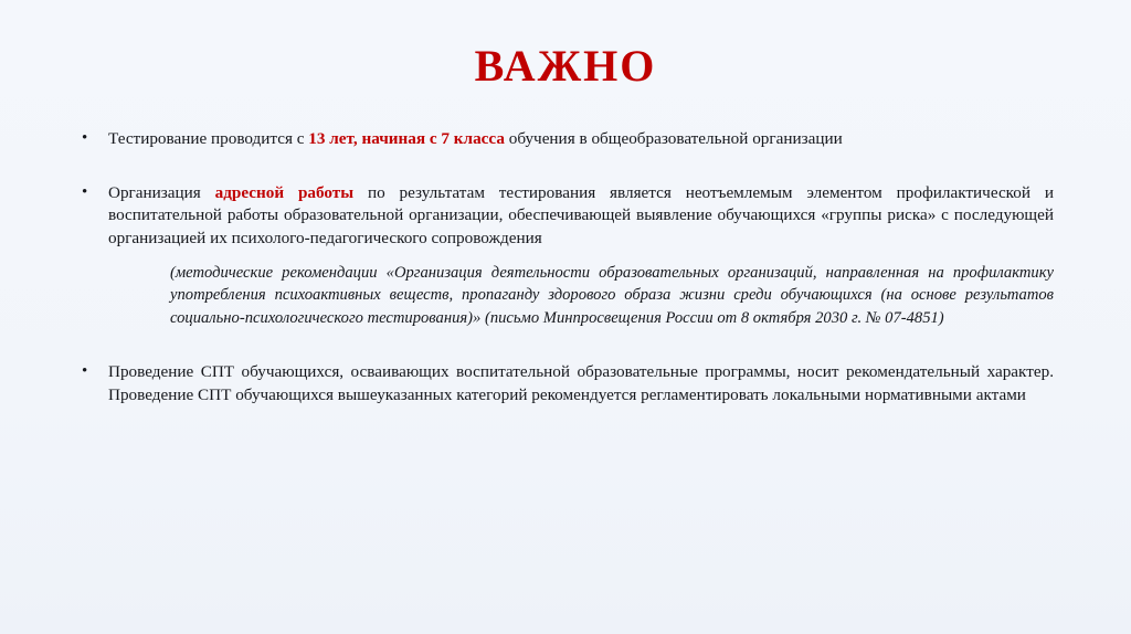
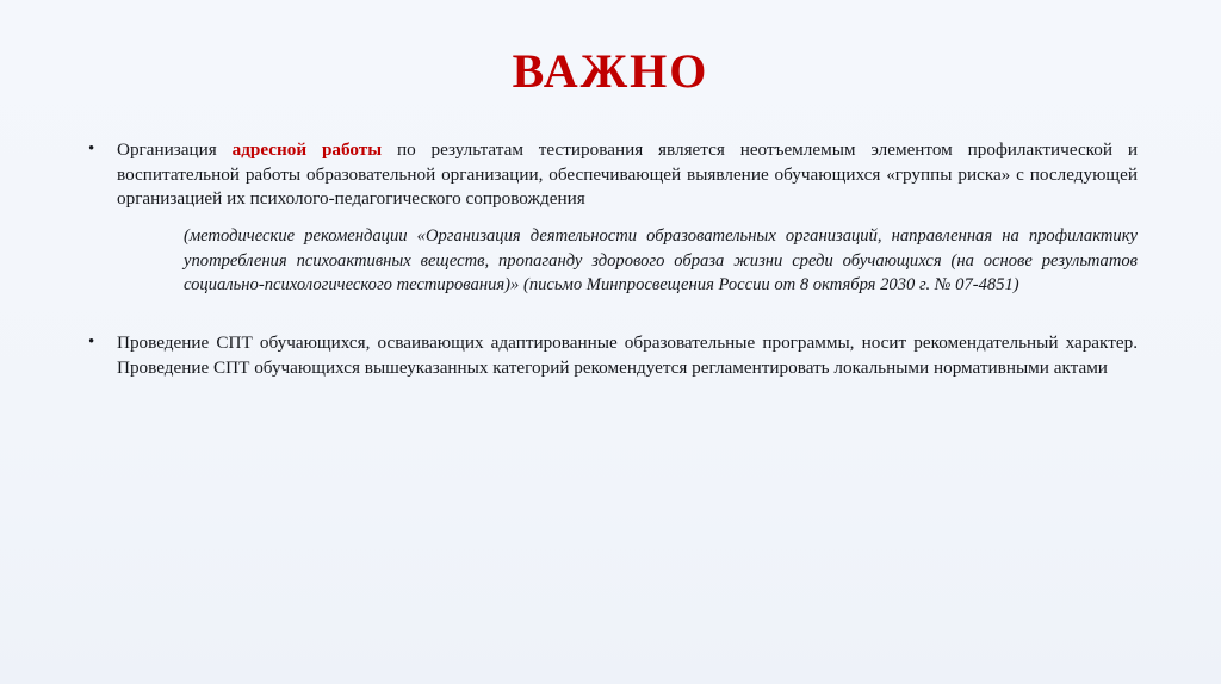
  ВАЖНО
- Тестирование проводится с 13 лет, начиная с 7 класса обучения в общеобразовательной организации
  Организация адресной работы по результатам тестирования является неотъемлемым элементом профилактической и воспитательной работы образовательной организации, обеспечивающей выявление обучающихся «группы риска» с последующей организацией их психолого-педагогического сопровождения
  (методические рекомендации «Организация деятельности образовательных организаций, направленная на профилактику употребления психоактивных веществ, пропаганду здорового образа жизни среди обучающихся (на основе результатов социально-психологического тестирования)» (письмо Минпросвещения России от 8 октября 2030 г. № 07-4851)
- Проведение СПТ обучающихся, осваивающих воспитательной образовательные программы, носит рекомендательный характер. Проведение СПТ обучающихся вышеуказанных категорий рекомендуется регламентировать локальными нормативными актами
+ Проведение СПТ обучающихся, осваивающих адаптированные образовательные программы, носит рекомендательный характер. Проведение СПТ обучающихся вышеуказанных категорий рекомендуется регламентировать локальными нормативными актами
